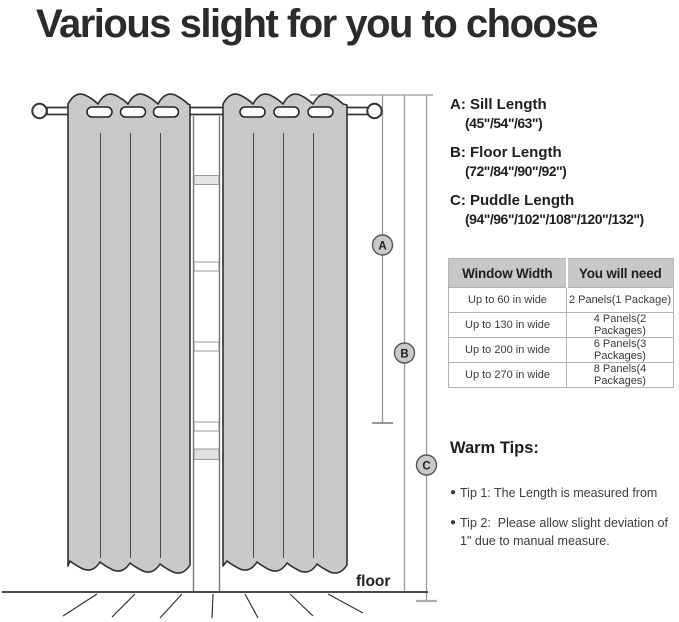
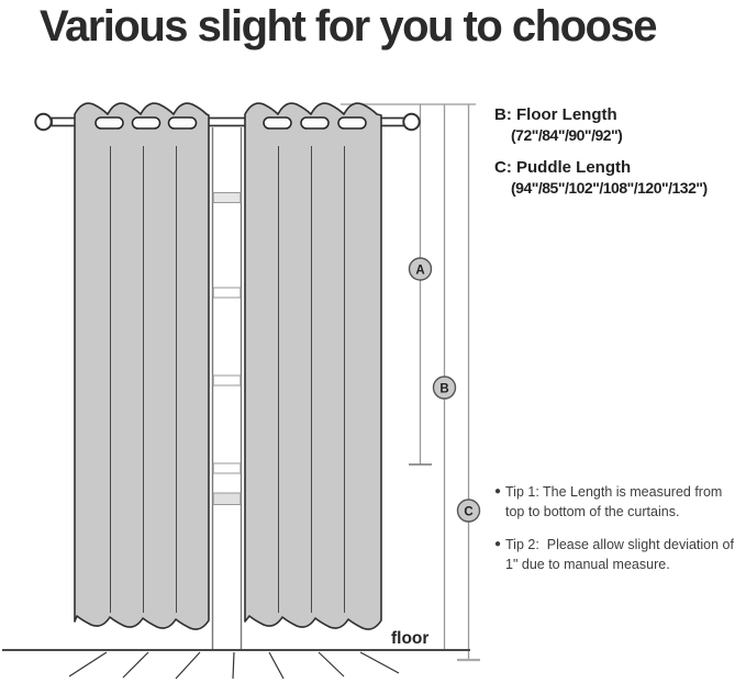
  Various slight for you to choose
  floor
  A
  B
  C
- A: Sill Length
- (45"/54"/63")
  B: Floor Length
  (72"/84"/90"/92")
  C: Puddle Length
- (94"/96"/102"/108"/120"/132")
+ (94"/85"/102"/108"/120"/132")
- Window Width	You will need
- Up to 60 in wide	2 Panels(1 Package)
- Up to 130 in wide	4 Panels(2 Packages)
- Up to 200 in wide	6 Panels(3 Packages)
- Up to 270 in wide	8 Panels(4 Packages)
- Warm Tips:
  ●
  Tip 1: The Length is measured from
+ top to bottom of the curtains.
  ●
  Tip 2: Please allow slight deviation of
  1" due to manual measure.
